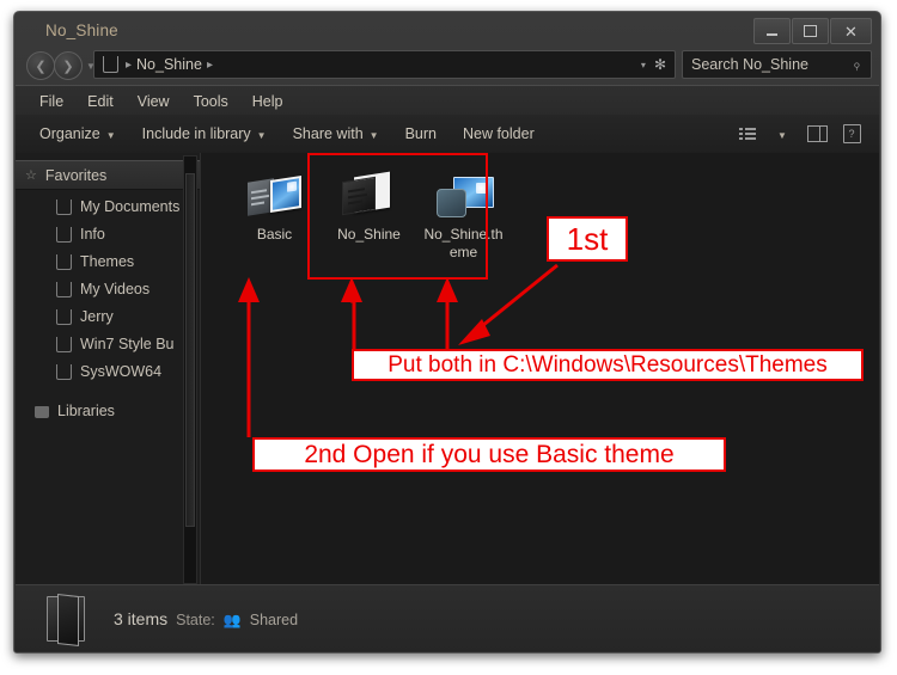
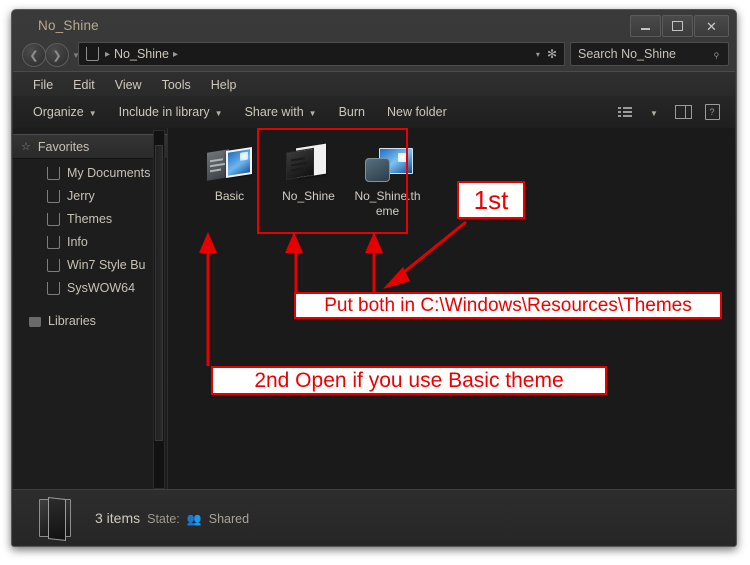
  No_Shine
  ✕
  ❮
  ❯
  ▼
  ▸
  No_Shine
  ▸
  ▾
  ✻
  Search No_Shine
  File
  Edit
  View
  Tools
  Help
  Organize
  ▼
  Include in library
  ▼
  Share with
  ▼
  Burn
  New folder
  ▼
  ?
  ☆
  Favorites
  My Documents
- Info
+ Jerry
  Themes
- My Videos
- Jerry
+ Info
  Win7 Style Bu
  SysWOW64
  Libraries
  Basic
  No_Shine
  No_Shine.theme
  3 items
  State:
  👥
  Shared
  1st
  Put both in C:\Windows\Resources\Themes
  2nd Open if you use Basic theme
